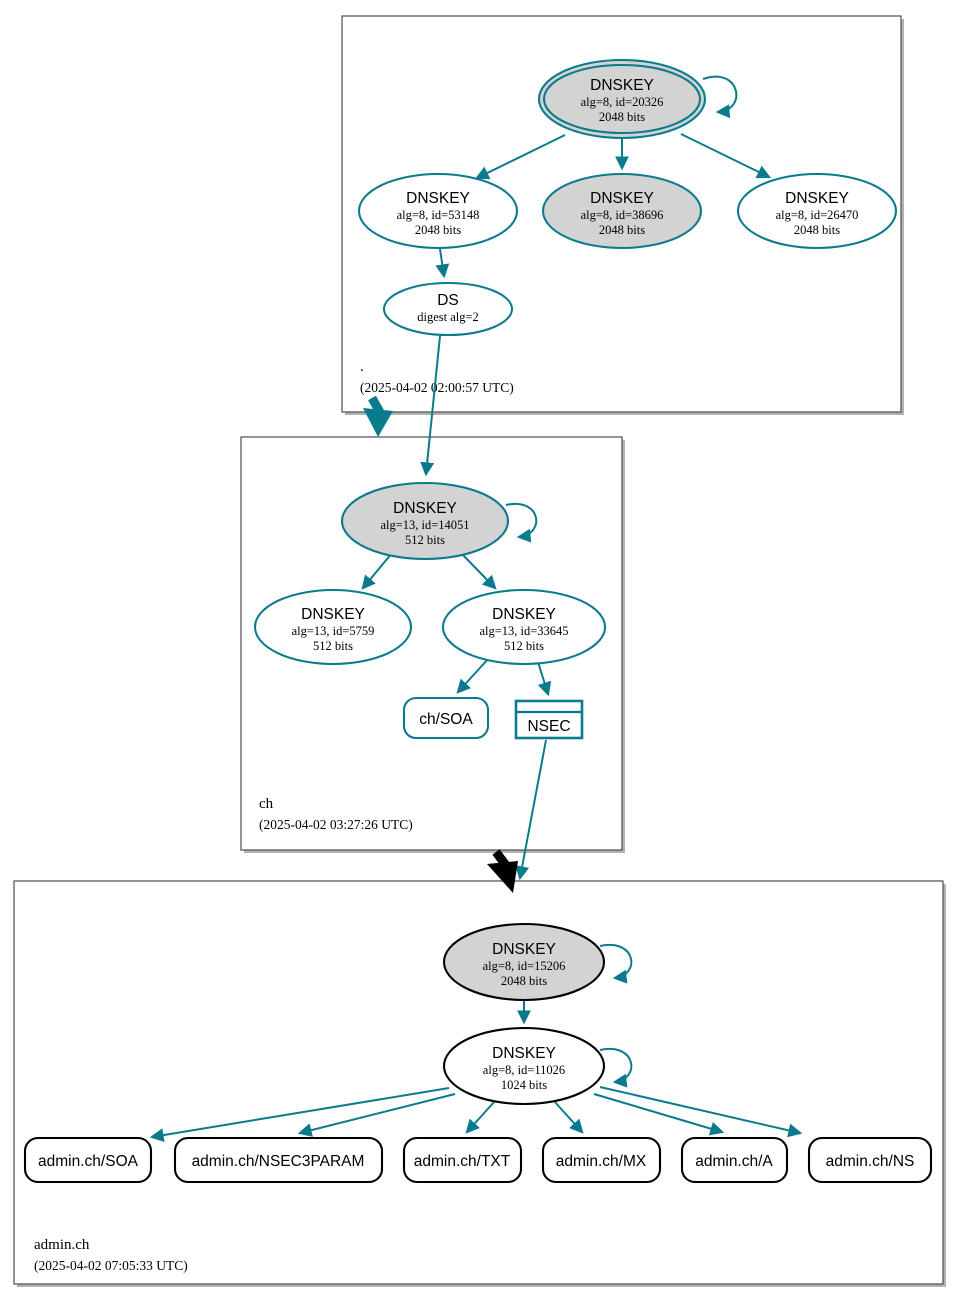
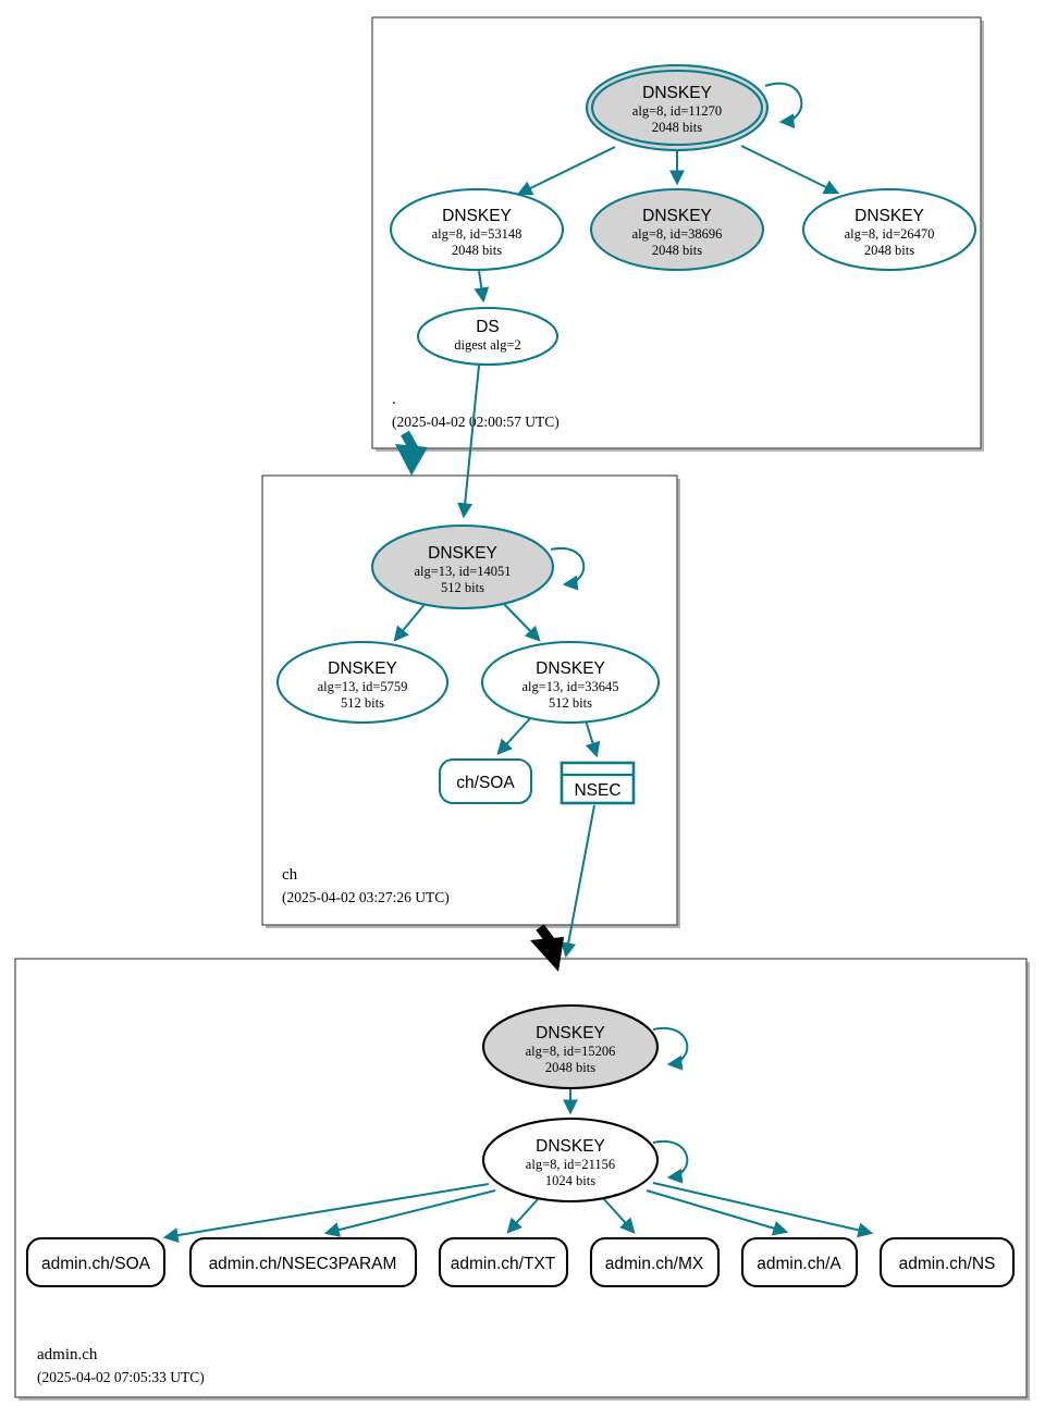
  .
  (2025-04-022:00:57 UTC)
  ch
  (2025-04-02 03:27:26 UTC)
  admin.ch
  (2025-04-02 07:05:33 UTC)
  DNSKEY
- alg=8, id=20326
+ alg=8, id=11270
  2048 bits
  DNSKEY
  alg=8, id=53148
  2048 bits
  DNSKEY
  alg=8, id=38696
  2048 bits
  DNSKEY
  alg=8, id=26470
  2048 bits
  DS
  digest alg=2
  DNSKEY
  alg=13, id=14051
  512 bits
  DNSKEY
  alg=13, id=5759
  512 bits
  DNSKEY
  alg=13, id=33645
  512 bits
  ch/SOA
  NSEC
  DNSKEY
  alg=8, id=15206
  2048 bits
  DNSKEY
- alg=8, id=11026
+ alg=8, id=21156
  1024 bits
  admin.ch/SOA
  admin.ch/NSEC3PARAM
  admin.ch/TXT
  admin.ch/MX
  admin.ch/A
  admin.ch/NS
